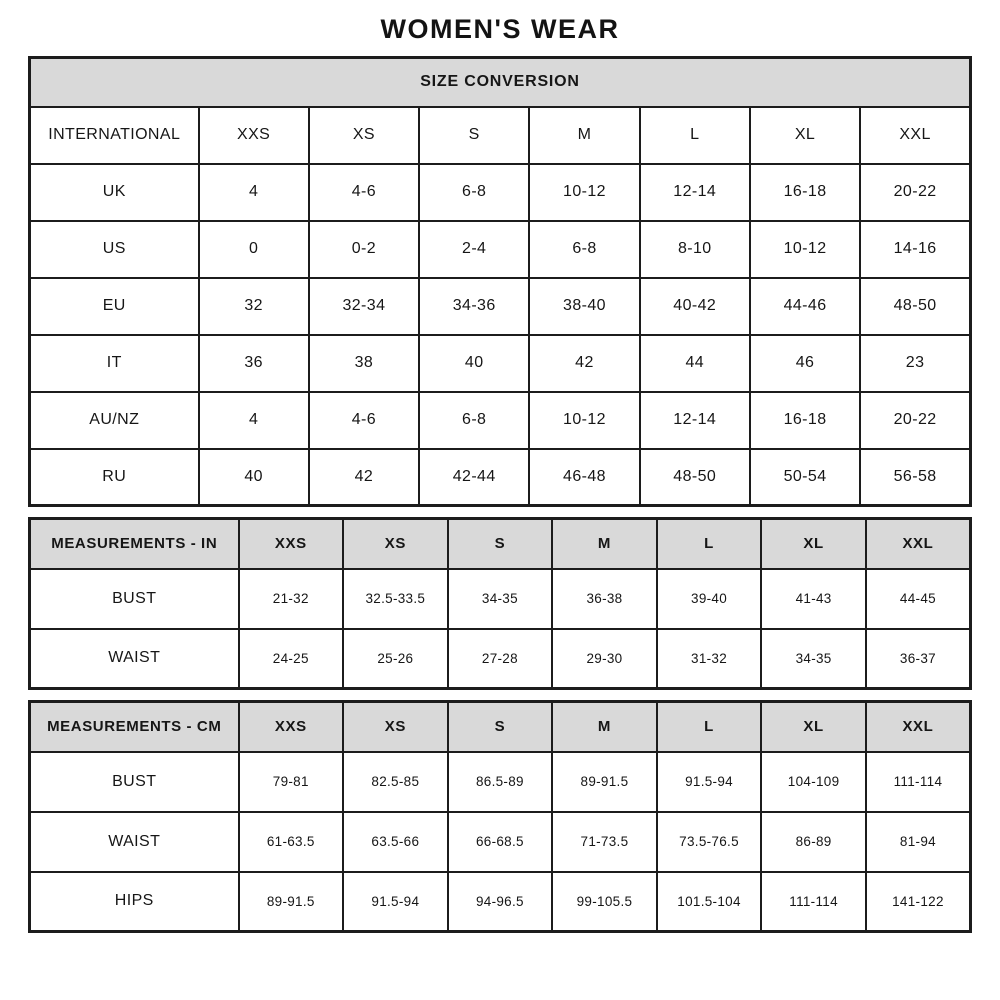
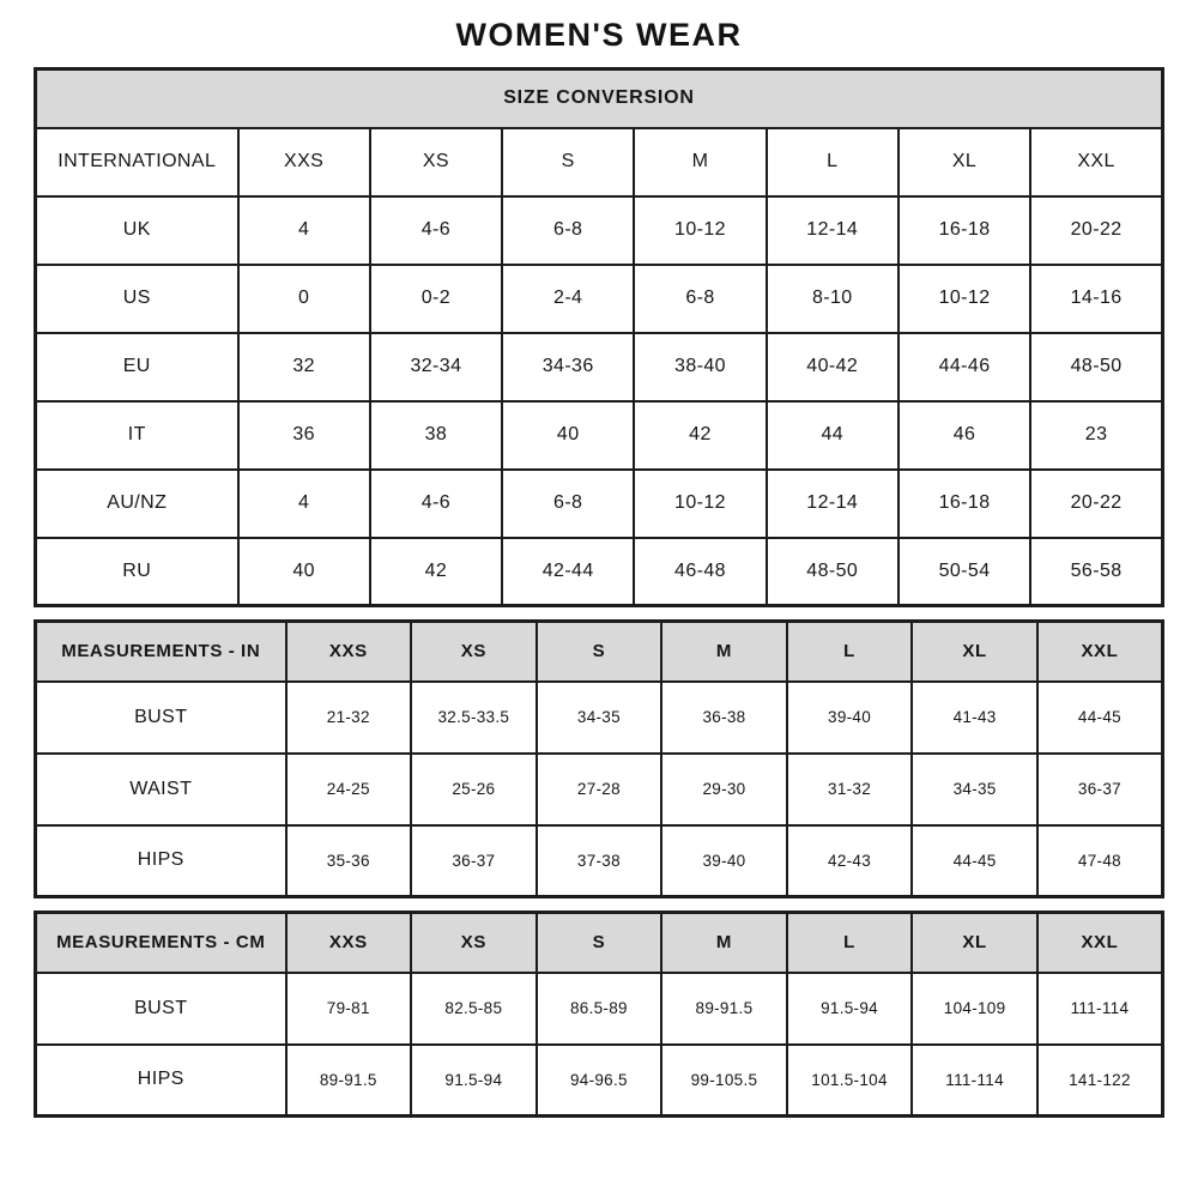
  WOMEN'S WEAR
  SIZE CONVERSION
  INTERNATIONAL	XXS	XS	S	M	L	XL	XXL
  UK	4	4-6	6-8	10-12	12-14	16-18	20-22
  US	0	0-2	2-4	6-8	8-10	10-12	14-16
  EU	32	32-34	34-36	38-40	40-42	44-46	48-50
  IT	36	38	40	42	44	46	23
  AU/NZ	4	4-6	6-8	10-12	12-14	16-18	20-22
  RU	40	42	42-44	46-48	48-50	50-54	56-58
  MEASUREMENTS - IN	XXS	XS	S	M	L	XL	XXL
  BUST	21-32	32.5-33.5	34-35	36-38	39-40	41-43	44-45
  WAIST	24-25	25-26	27-28	29-30	31-32	34-35	36-37
+ HIPS	35-36	36-37	37-38	39-40	42-43	44-45	47-48
  MEASUREMENTS - CM	XXS	XS	S	M	L	XL	XXL
  BUST	79-81	82.5-85	86.5-89	89-91.5	91.5-94	104-109	111-114
- WAIST	61-63.5	63.5-66	66-68.5	71-73.5	73.5-76.5	86-89	81-94
  HIPS	89-91.5	91.5-94	94-96.5	99-105.5	101.5-104	111-114	141-122
